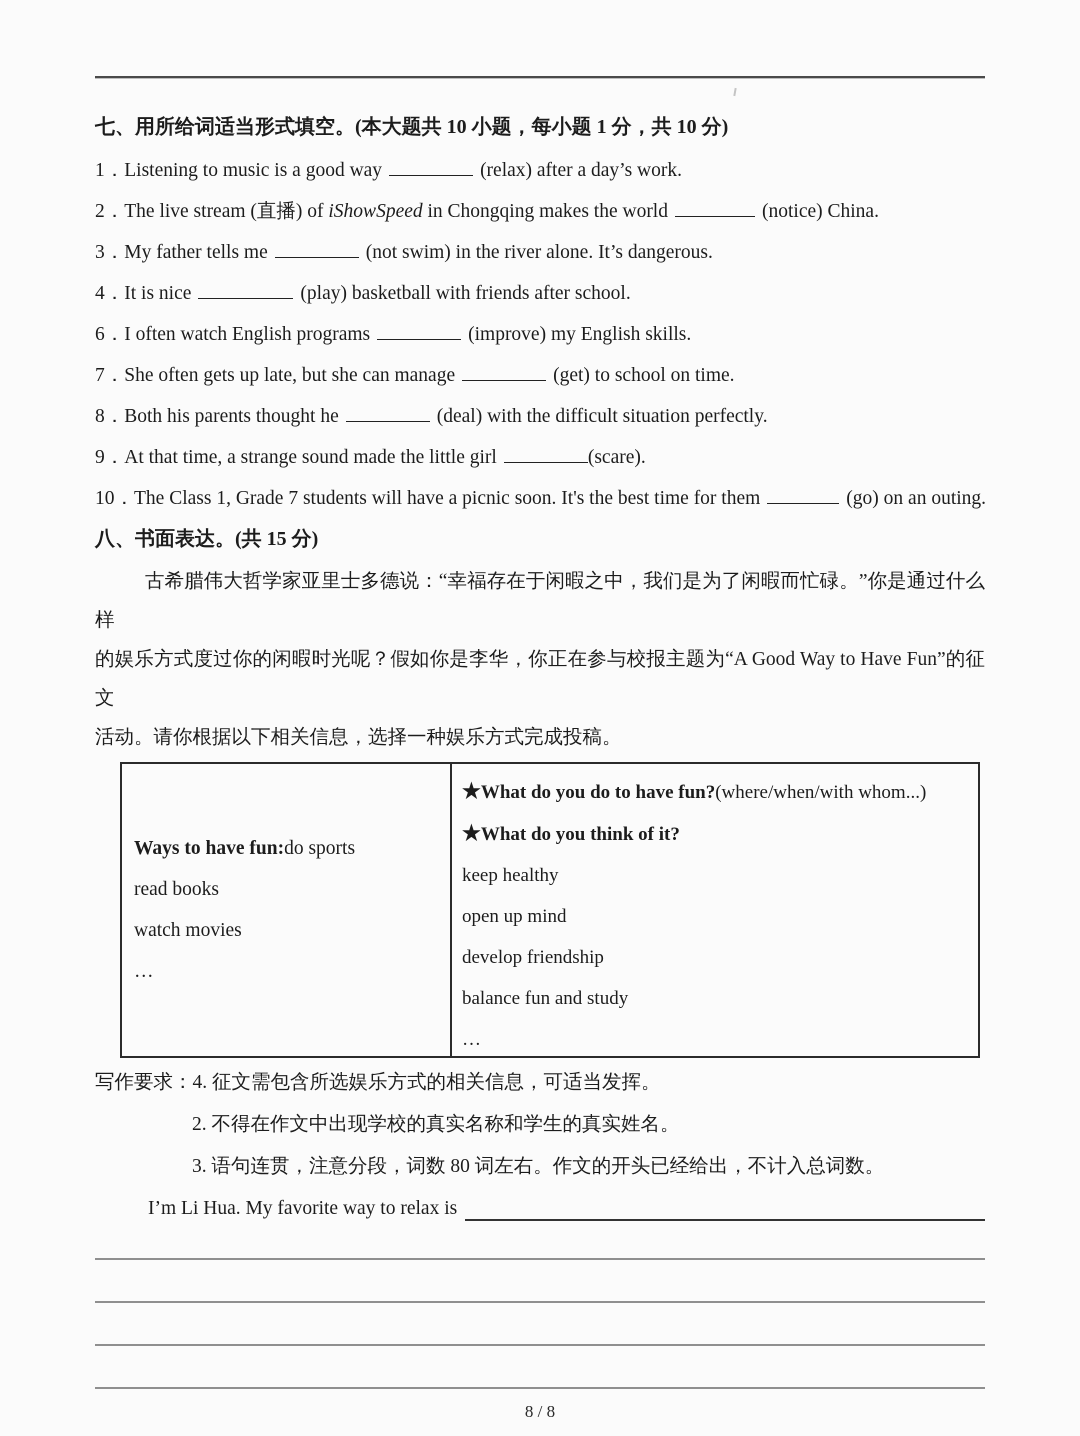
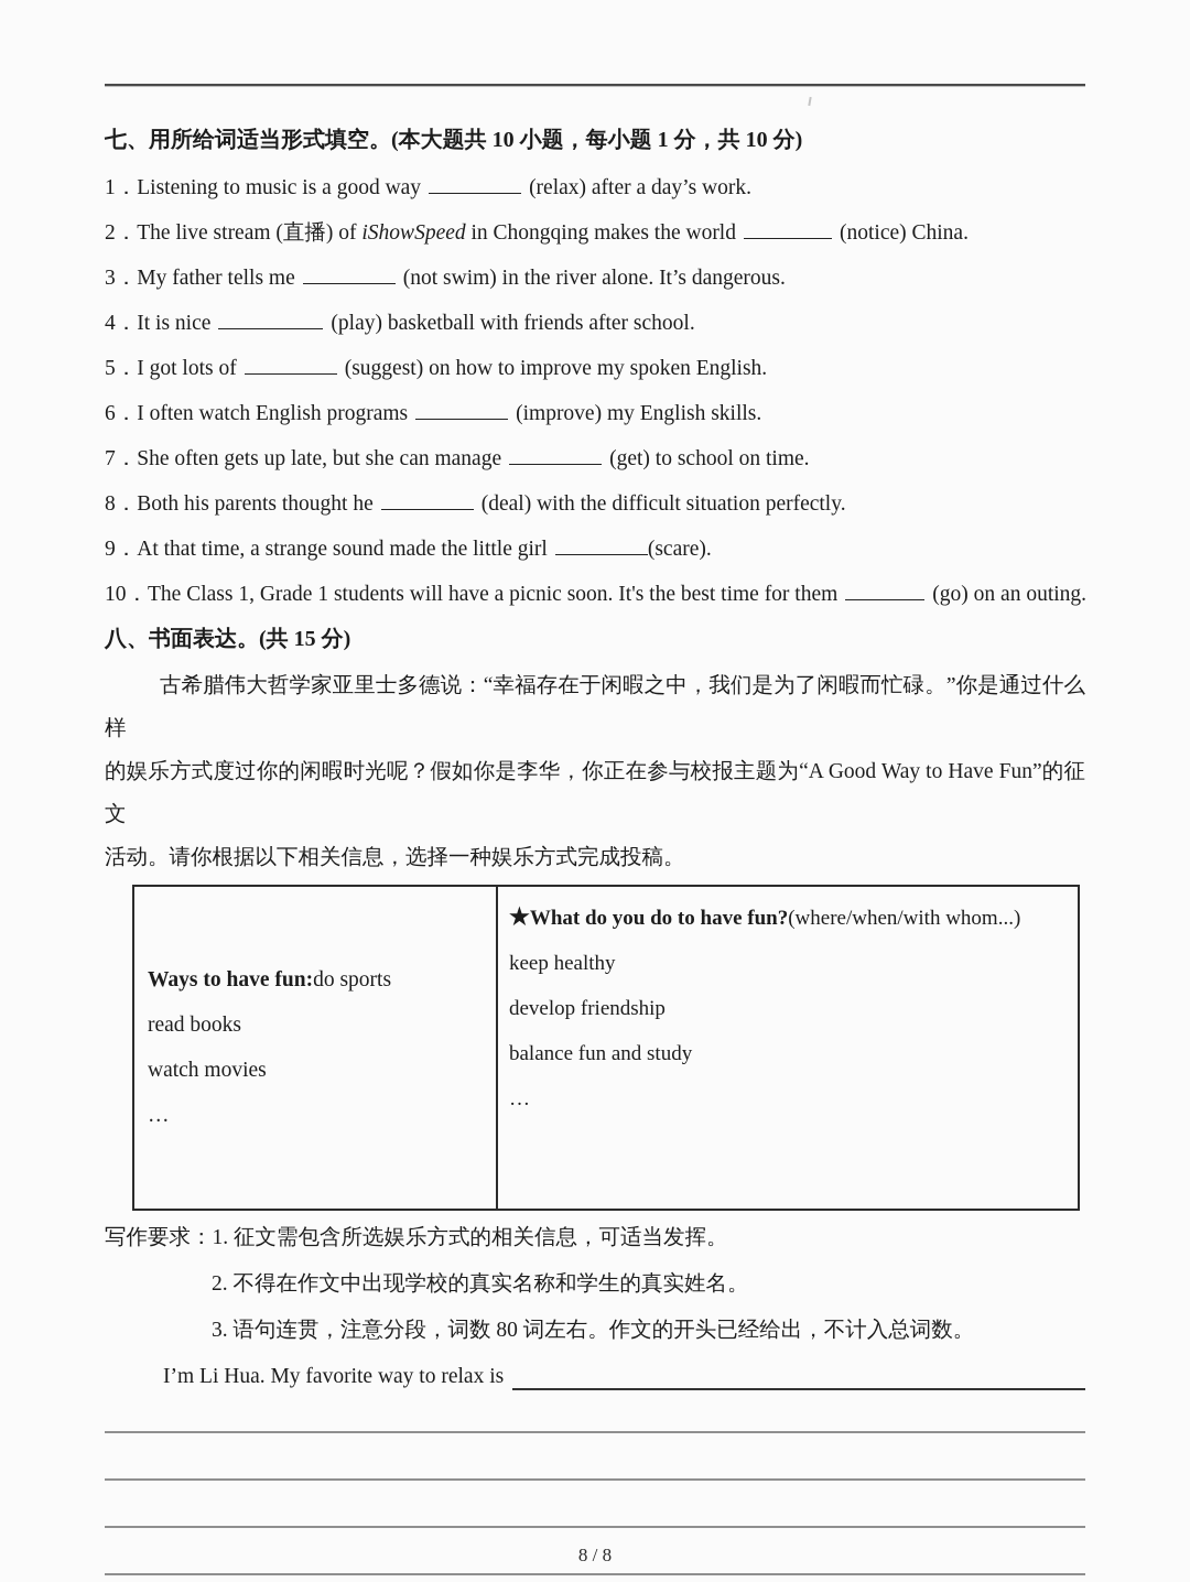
  七、用所给词适当形式填空。(本大题共 10 小题，每小题 1 分，共 10 分)
  1．Listening to music is a good way (relax) after a day’s work.
  2．The live stream (直播) of iShowSpeed in Chongqing makes the world (notice) China.
  3．My father tells me (not swim) in the river alone. It’s dangerous.
  4．It is nice (play) basketball with friends after school.
+ 5．I got lots of (suggest) on how to improve my spoken English.
  6．I often watch English programs (improve) my English skills.
  7．She often gets up late, but she can manage (get) to school on time.
  8．Both his parents thought he (deal) with the difficult situation perfectly.
  9．At that time, a strange sound made the little girl (scare).
- 10．The Class 1, Grade 7 students will have a picnic soon. It's the best time for them (go) on an outing.
+ 10．The Class 1, Grade 1 students will have a picnic soon. It's the best time for them (go) on an outing.
  八、书面表达。(共 15 分)
  古希腊伟大哲学家亚里士多德说：“幸福存在于闲暇之中，我们是为了闲暇而忙碌。”你是通过什么样
  的娱乐方式度过你的闲暇时光呢？假如你是李华，你正在参与校报主题为“A Good Way to Have Fun”的征文
  活动。请你根据以下相关信息，选择一种娱乐方式完成投稿。
  Ways to have fun:do sports
  read books
  watch movies
  …
  ★What do you do to have fun?(where/when/with whom...)
- ★What do you think of it?
  keep healthy
- open up mind
  develop friendship
  balance fun and study
  …
- 写作要求：4. 征文需包含所选娱乐方式的相关信息，可适当发挥。
+ 写作要求：1. 征文需包含所选娱乐方式的相关信息，可适当发挥。
  2. 不得在作文中出现学校的真实名称和学生的真实姓名。
  3. 语句连贯，注意分段，词数 80 词左右。作文的开头已经给出，不计入总词数。
  I’m Li Hua. My favorite way to relax is
  8 / 8
